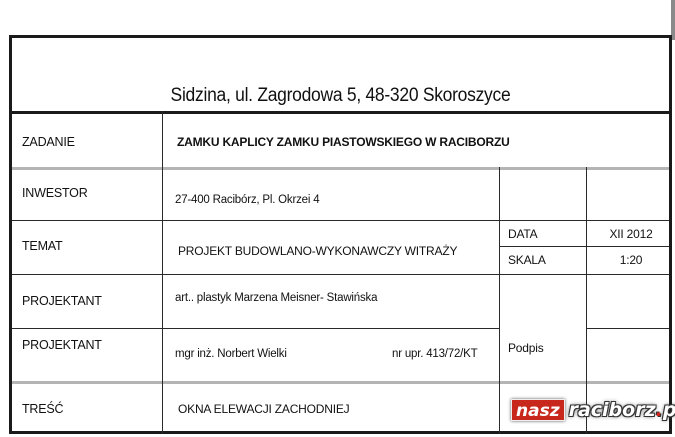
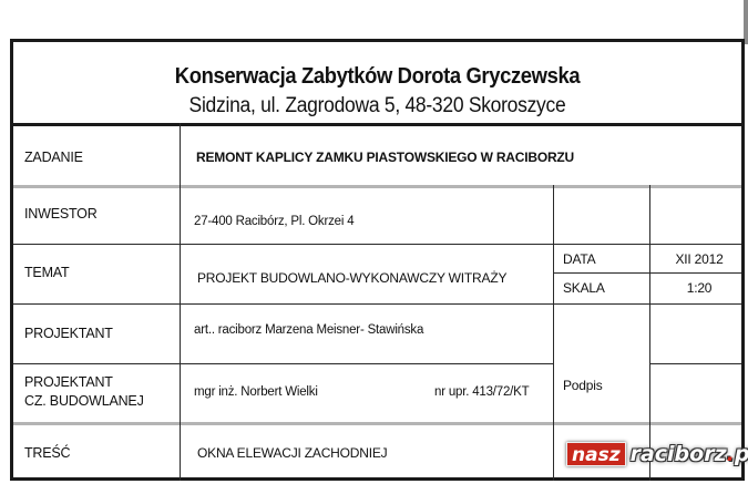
+ Konserwacja Zabytków Dorota Gryczewska
  Sidzina, ul. Zagrodowa 5, 48-320 Skoroszyce
  ZADANIE
- ZAMKU KAPLICY ZAMKU PIASTOWSKIEGO W RACIBORZU
+ REMONT KAPLICY ZAMKU PIASTOWSKIEGO W RACIBORZU
  INWESTOR
  27-400 Racibórz, Pl. Okrzei 4
  TEMAT
  PROJEKT BUDOWLANO-WYKONAWCZY WITRAŻY
  DATA
  XII 2012
  SKALA
  1:20
  PROJEKTANT
- art.. plastyk Marzena Meisner- Stawińska
+ art.. raciborz Marzena Meisner- Stawińska
  PROJEKTANT
+ CZ. BUDOWLANEJ
  mgr inż. Norbert Wielki
  nr upr. 413/72/KT
  Podpis
  TREŚĆ
  OKNA ELEWACJI ZACHODNIEJ
  nasz
  raciborz
  .
